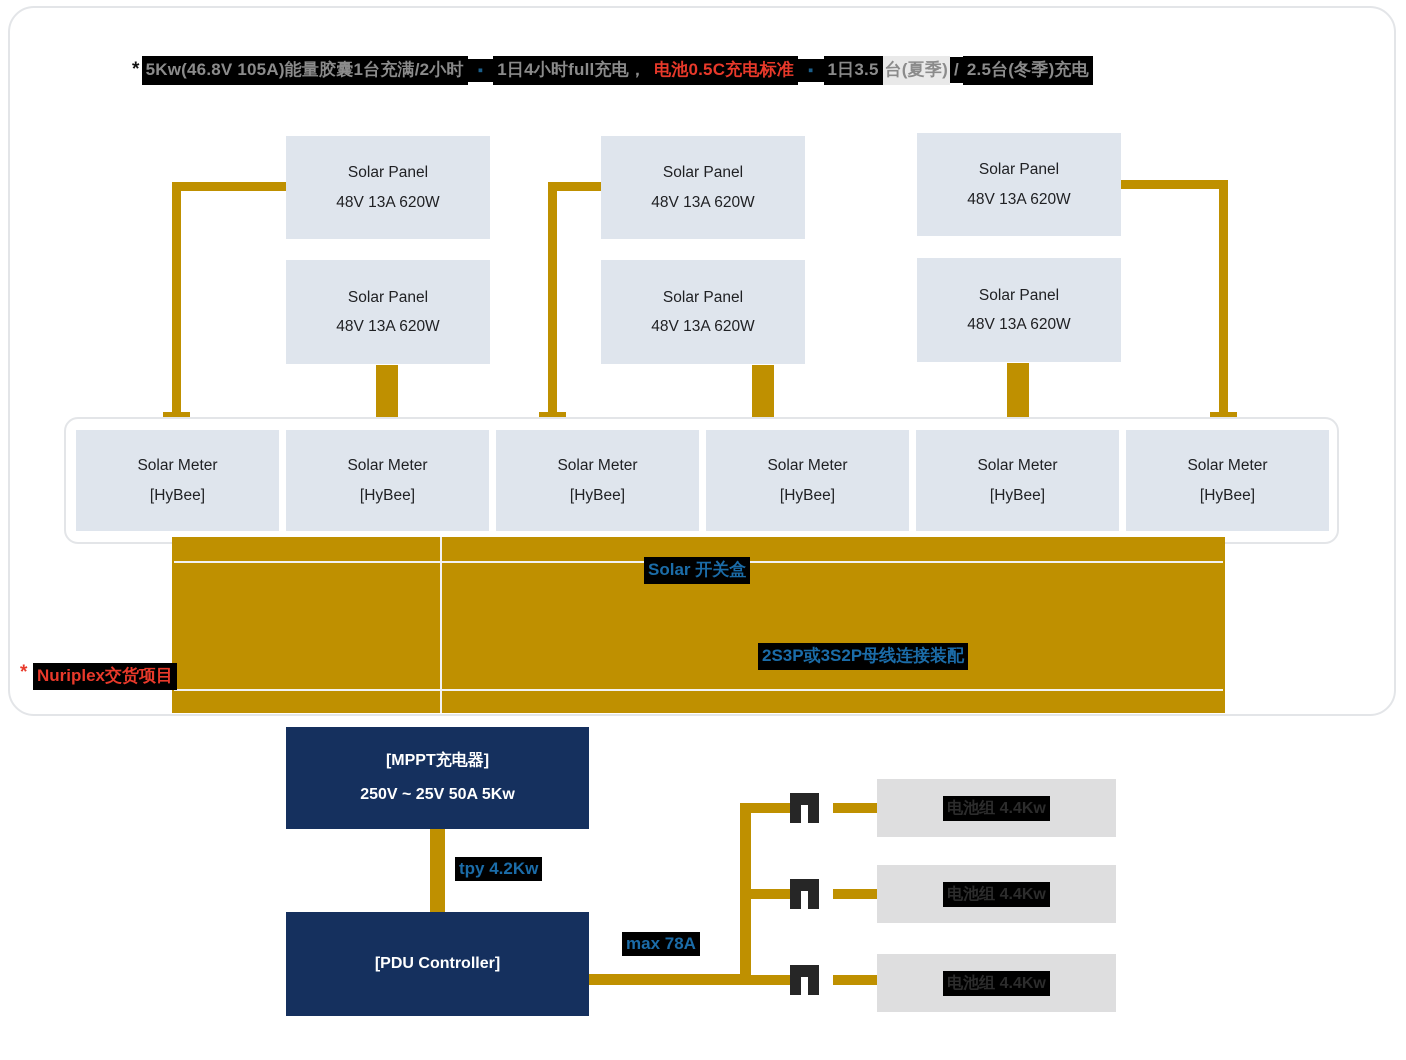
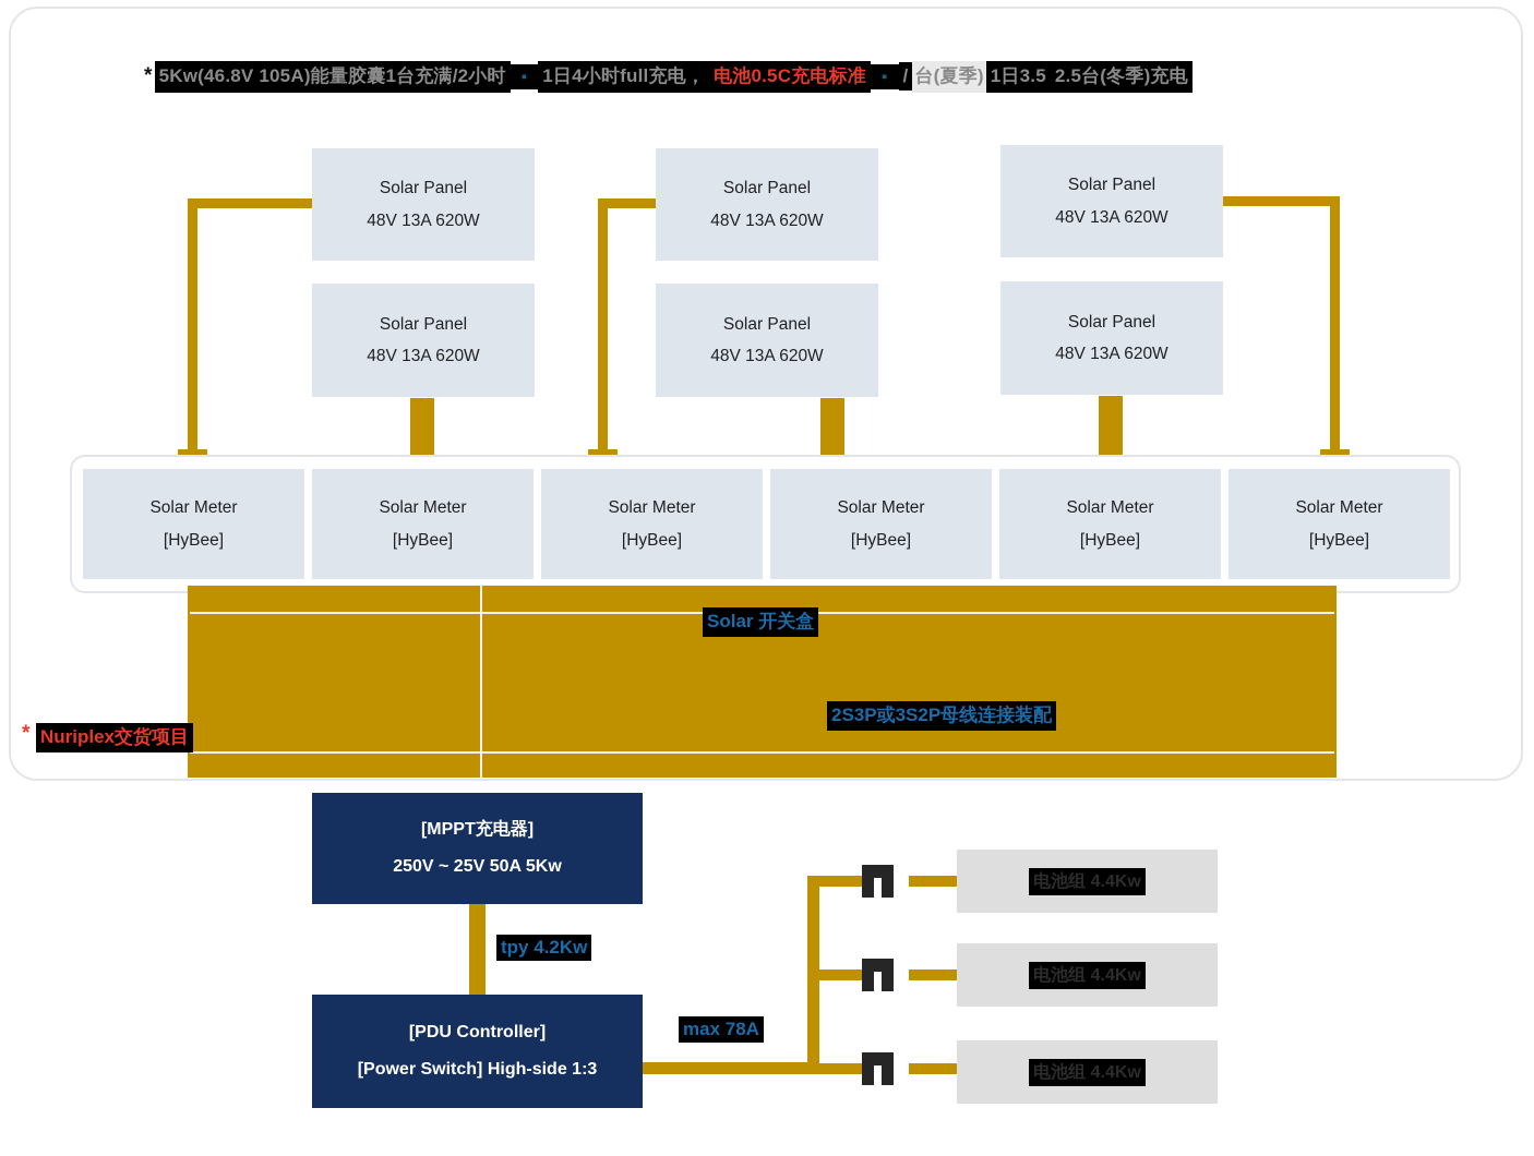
  *
  5Kw(46.8V 105A)能量胶囊1台充满/2小时
  ▪
  1日4小时full充电，
  电池0.5C充电标准
  ▪
- 1日3.5
+ /
  台(夏季)
- /
+ 1日3.5
  2.5台(冬季)充电
  Solar Panel
  48V 13A 620W
  Solar Panel
  48V 13A 620W
  Solar Panel
  48V 13A 620W
  Solar Panel
  48V 13A 620W
  Solar Panel
  48V 13A 620W
  Solar Panel
  48V 13A 620W
  Solar Meter
  [HyBee]
  Solar Meter
  [HyBee]
  Solar Meter
  [HyBee]
  Solar Meter
  [HyBee]
  Solar Meter
  [HyBee]
  Solar Meter
  [HyBee]
  Solar 开关盒
  2S3P或3S2P母线连接装配
  *
  Nuriplex交货项目
  [MPPT充电器]
  250V ~ 25V 50A 5Kw
  tpy 4.2Kw
  [PDU Controller]
+ [Power Switch] High-side 1:3
  max 78A
  电池组 4.4Kw
  电池组 4.4Kw
  电池组 4.4Kw
